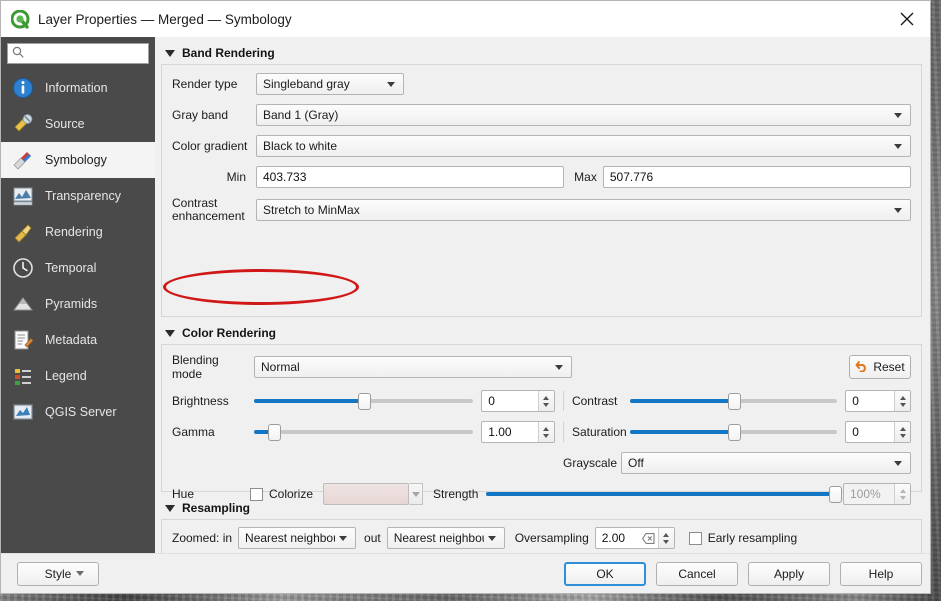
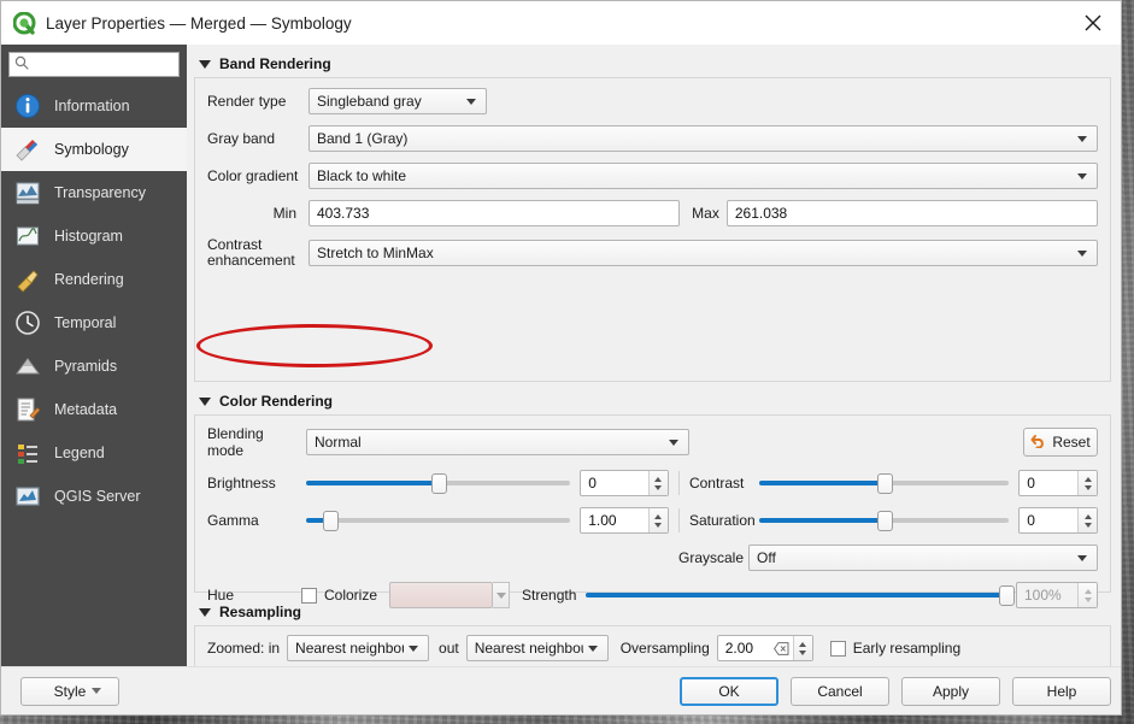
  Layer Properties — Merged — Symbology
  Information
- Source
  Symbology
  Transparency
+ Histogram
  Rendering
  Temporal
  Pyramids
  Metadata
  Legend
  QGIS Server
  Band Rendering
  Render type
  Singleband gray
  Gray band
  Band 1 (Gray)
  Color gradient
  Black to white
  Min
  403.733
  Max
- 507.776
+ 261.038
  Contrast
  enhancement
  Stretch to MinMax
  Color Rendering
  Blending mode
  Normal
  Reset
  Brightness
  0
  Contrast
  0
  Gamma
  1.00
  Saturation
  0
  Grayscale
  Off
  Hue
  Colorize
  Strength
  100%
  Resampling
  Zoomed: in
  Nearest neighbo
  out
  Nearest neighbo
  Oversampling
  2.00
  Early resampling
  Style
  OK
  Cancel
  Apply
  Help
